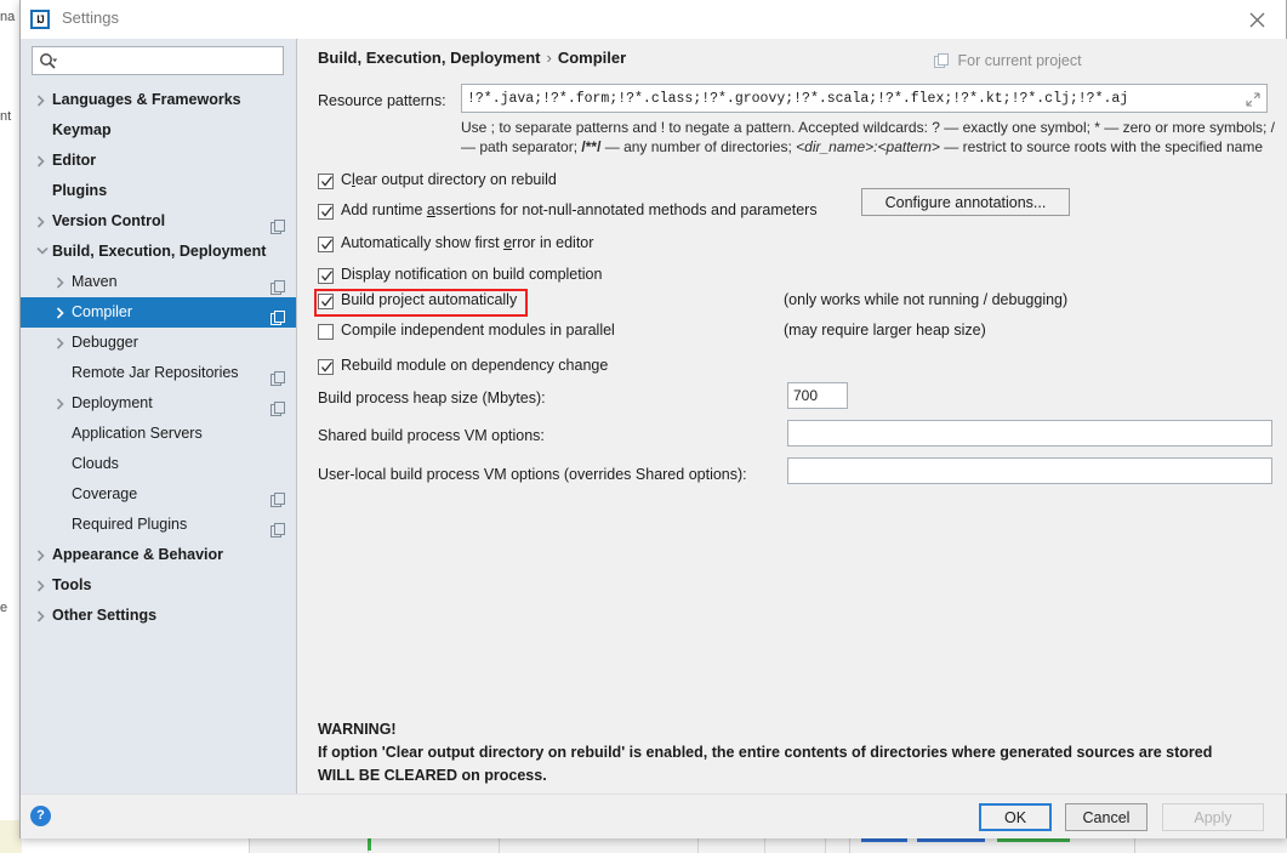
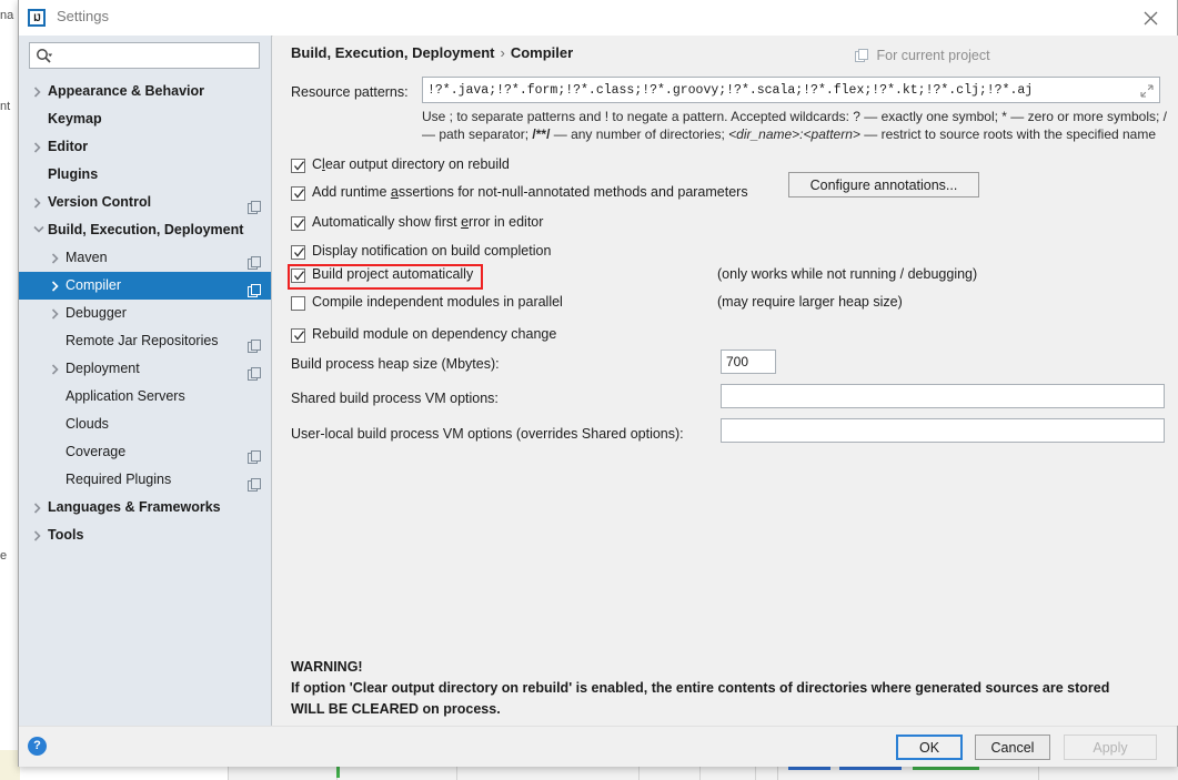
  na
  nt
  e
  IJ
  Settings
- Languages & Frameworks
+ Appearance & Behavior
  Keymap
  Editor
  Plugins
  Version Control
  Build, Execution, Deployment
  Maven
  Compiler
  Debugger
  Remote Jar Repositories
  Deployment
  Application Servers
  Clouds
  Coverage
  Required Plugins
- Appearance & Behavior
+ Languages & Frameworks
  Tools
- Other Settings
  Build, Execution, Deployment › Compiler
  For current project
  Resource patterns:
  !?*.java;!?*.form;!?*.class;!?*.groovy;!?*.scala;!?*.flex;!?*.kt;!?*.clj;!?*.aj
  Use ; to separate patterns and ! to negate a pattern. Accepted wildcards: ? — exactly one symbol; * — zero or more symbols; /
  — path separator; /**/ — any number of directories; <dir_name>:<pattern> — restrict to source roots with the specified name
  Clear output directory on rebuild
  Add runtime assertions for not-null-annotated methods and parameters
  Automatically show first error in editor
  Display notification on build completion
  Build project automatically
  Compile independent modules in parallel
  Rebuild module on dependency change
  Configure annotations...
  (only works while not running / debugging)
  (may require larger heap size)
  Build process heap size (Mbytes):
  700
  Shared build process VM options:
  User-local build process VM options (overrides Shared options):
  WARNING!
  If option 'Clear output directory on rebuild' is enabled, the entire contents of directories where generated sources are stored
  WILL BE CLEARED on process.
  ?
  OK
  Cancel
  Apply
